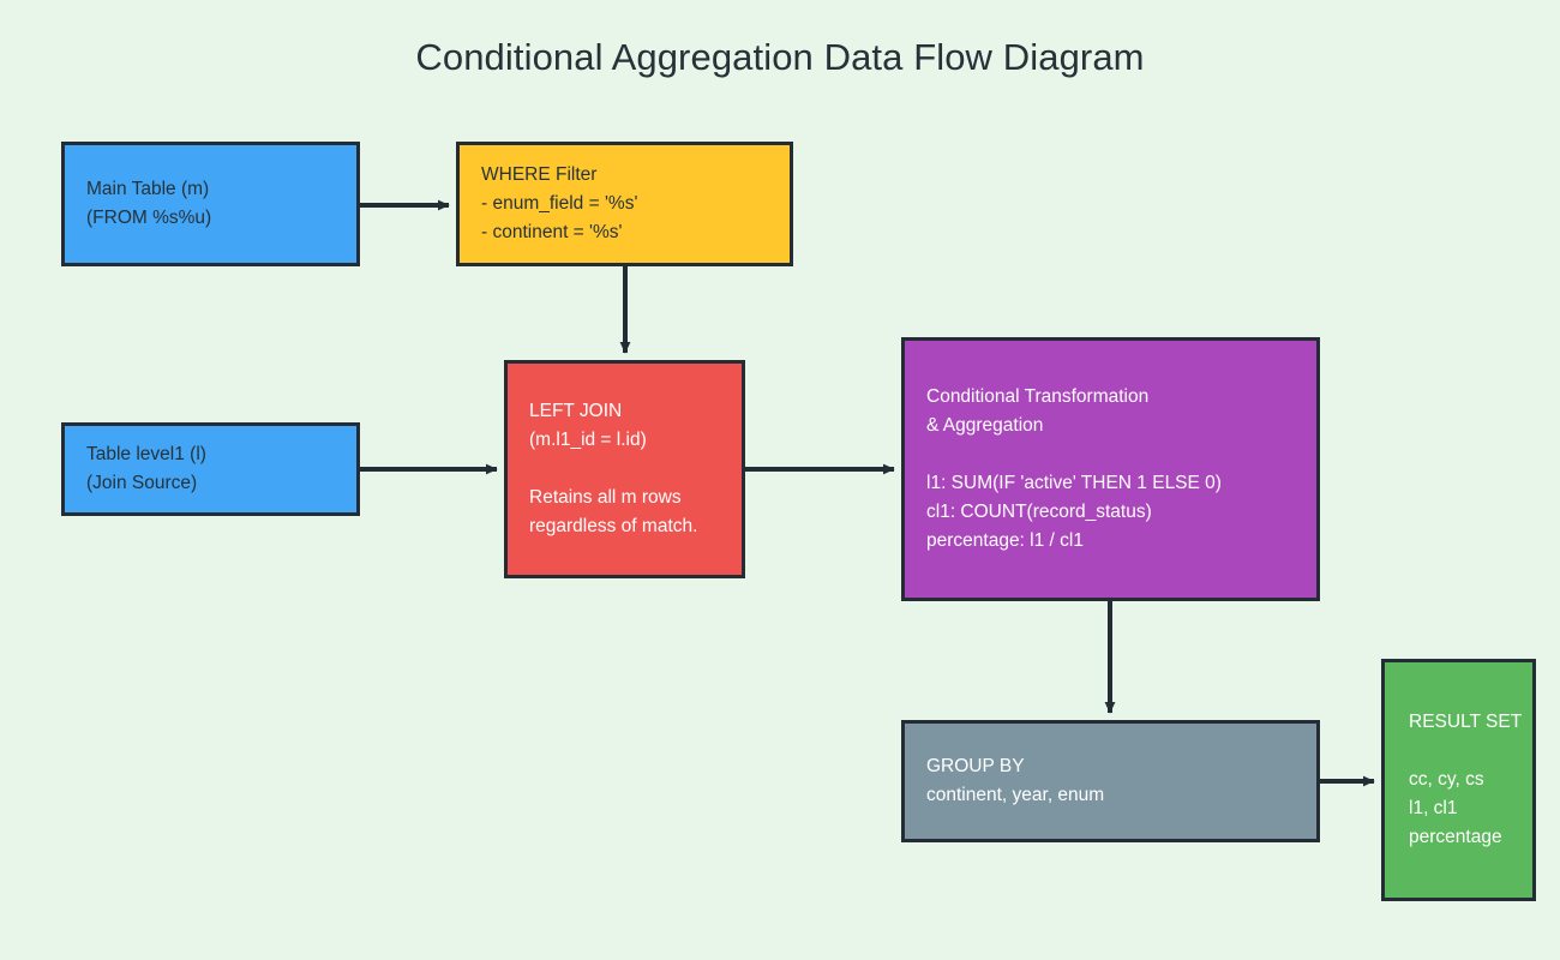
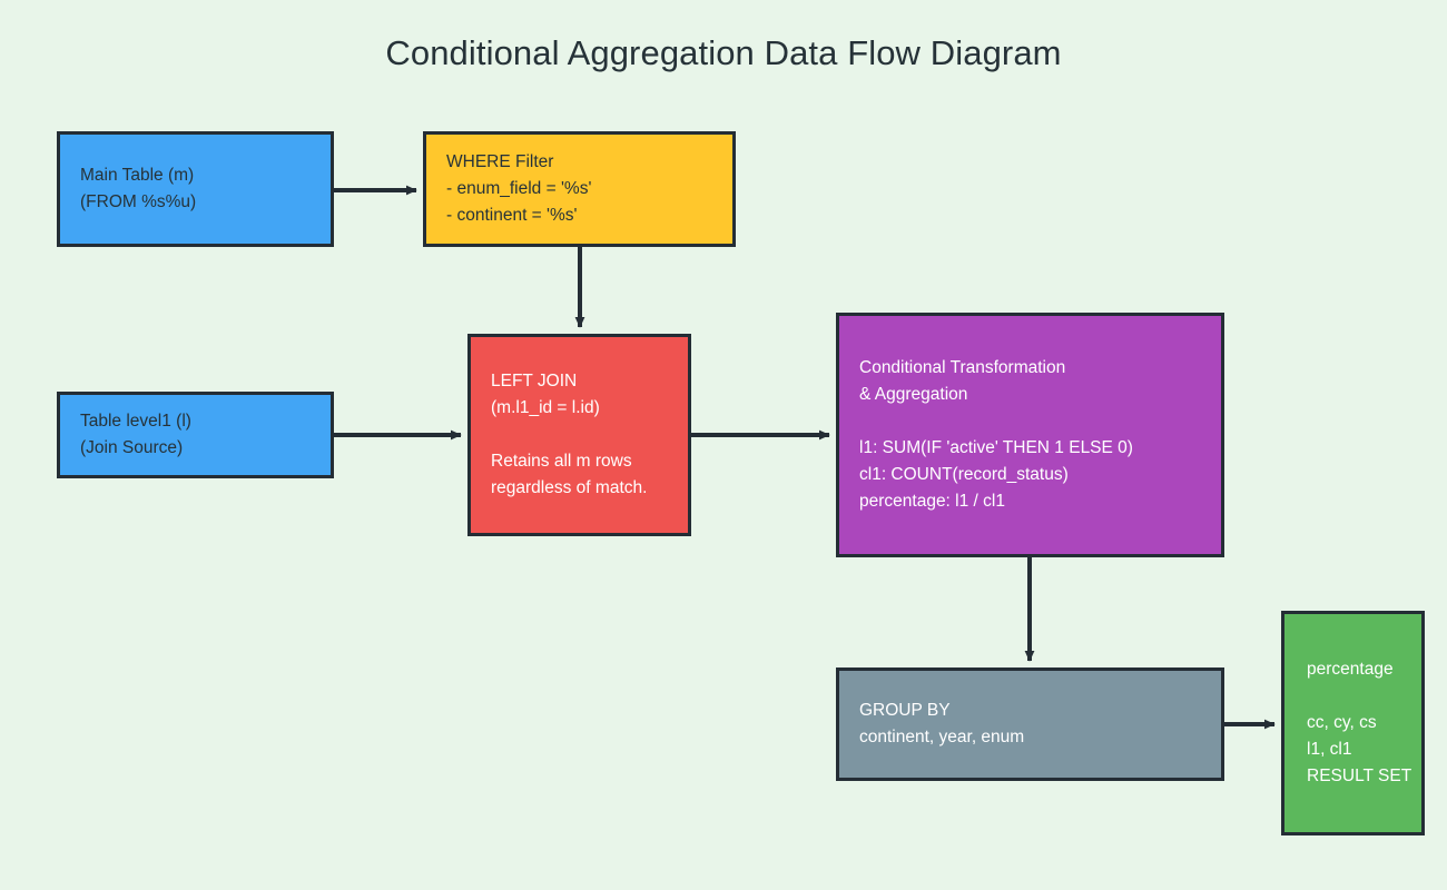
  Conditional Aggregation Data Flow Diagram
  Main Table (m)
  (FROM %s%u)
  WHERE Filter
  - enum_field = '%s'
  - continent = '%s'
  Table level1 (l)
  (Join Source)
  LEFT JOIN
  (m.l1_id = l.id)
  Retains all m rows
  regardless of match.
  Conditional Transformation
  & Aggregation
  l1: SUM(IF 'active' THEN 1 ELSE 0)
  cl1: COUNT(record_status)
  percentage: l1 / cl1
  GROUP BY
  continent, year, enum
- RESULT SET
+ percentage
  cc, cy, cs
  l1, cl1
- percentage
+ RESULT SET
